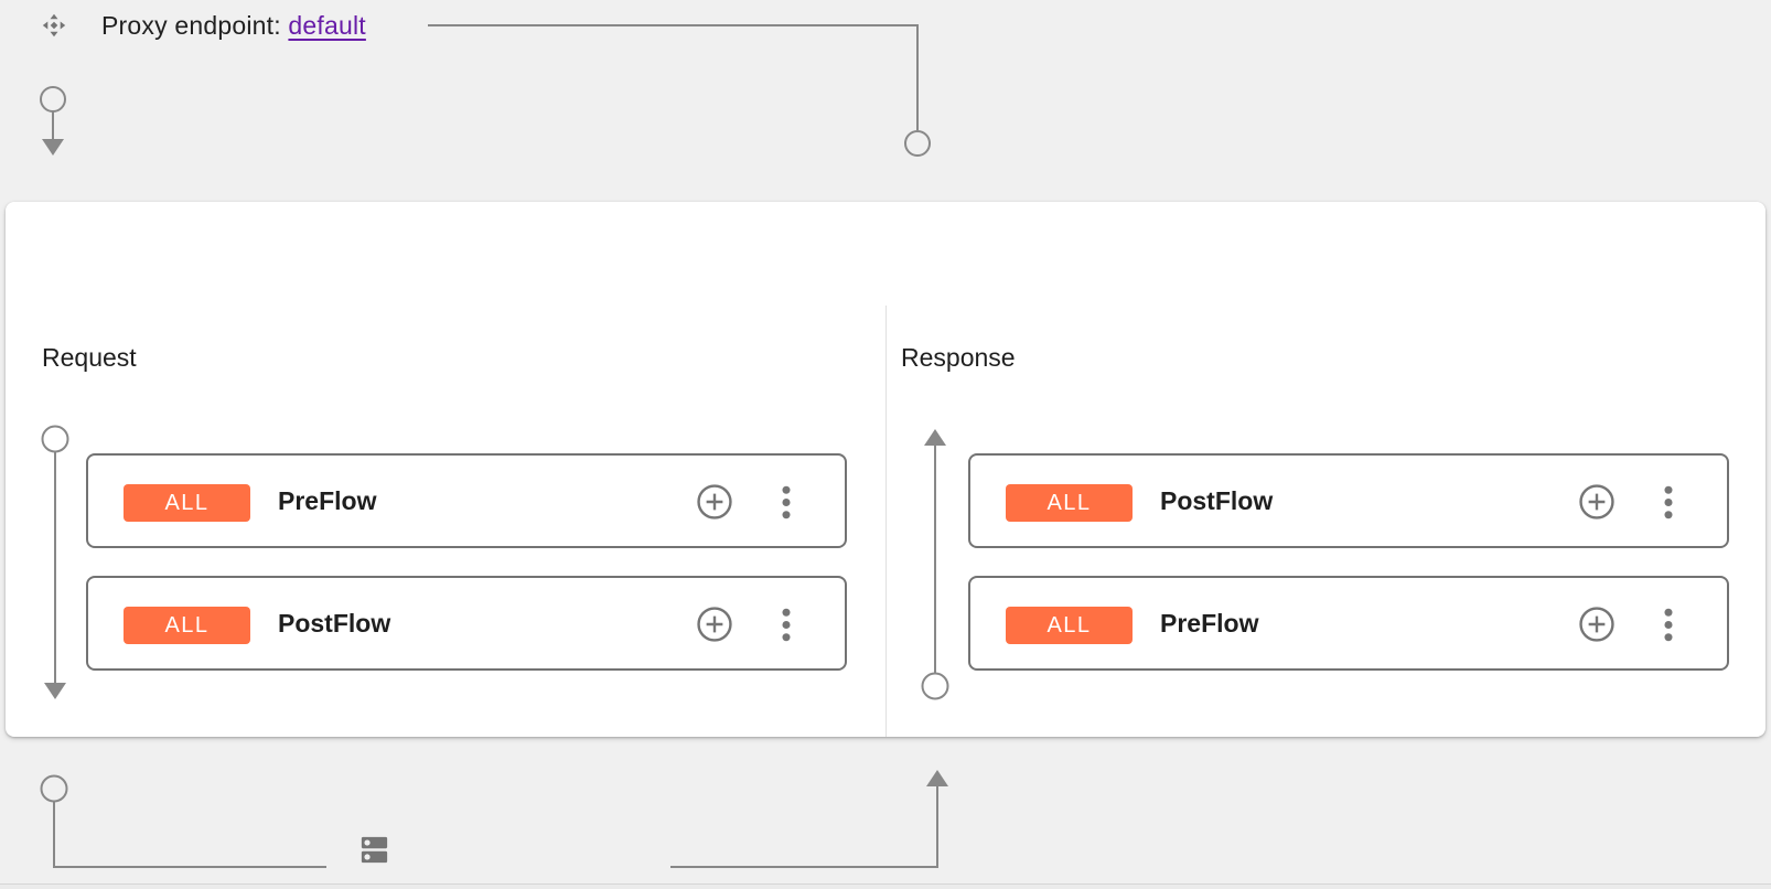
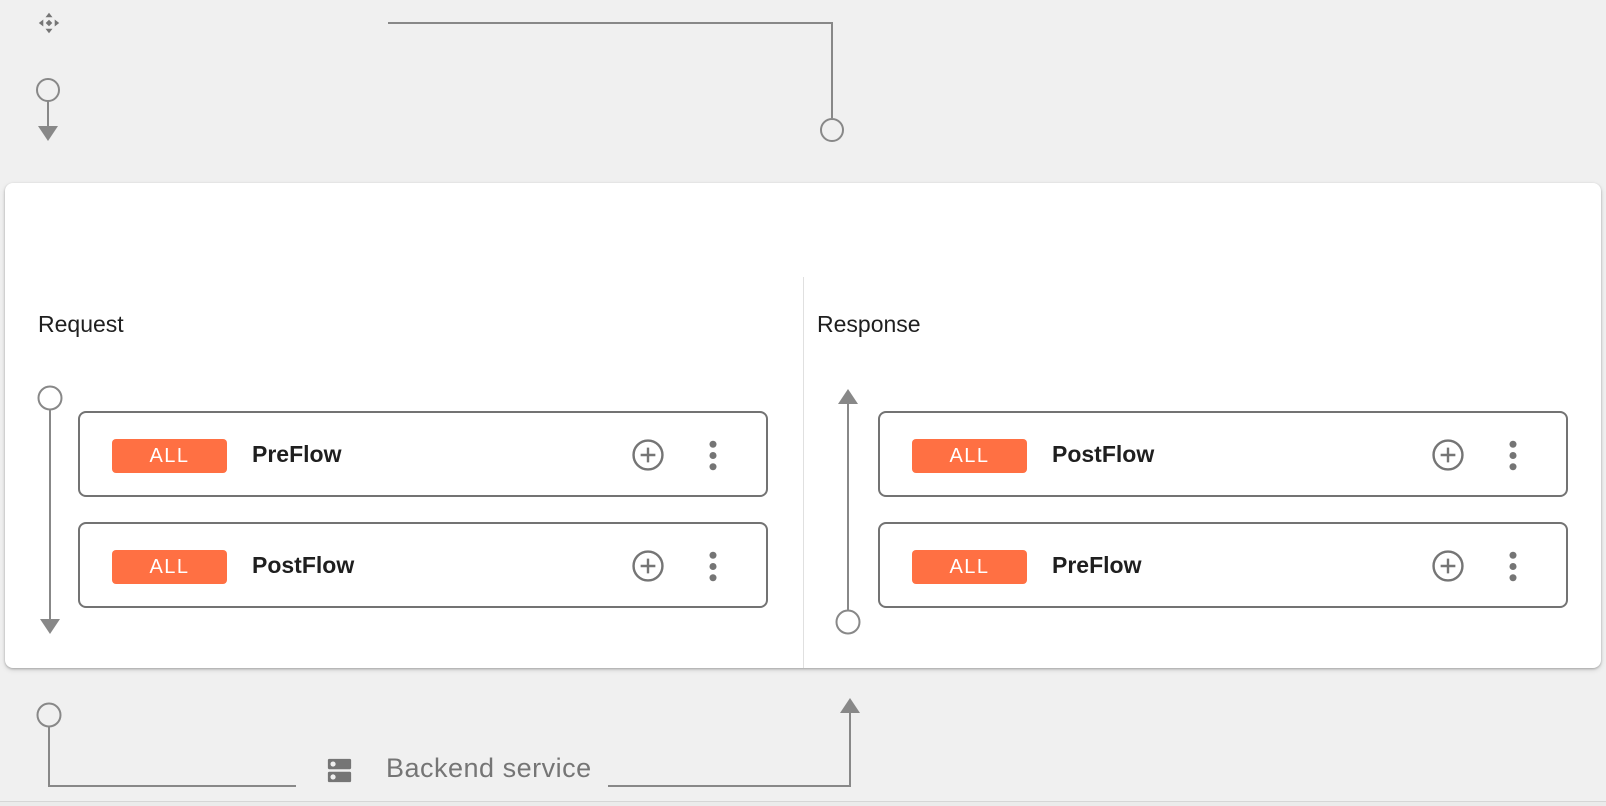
- Proxy endpoint: default
  Request
  Response
  ALL
  PreFlow
  ALL
  PostFlow
  ALL
  PostFlow
  ALL
  PreFlow
+ Backend service
